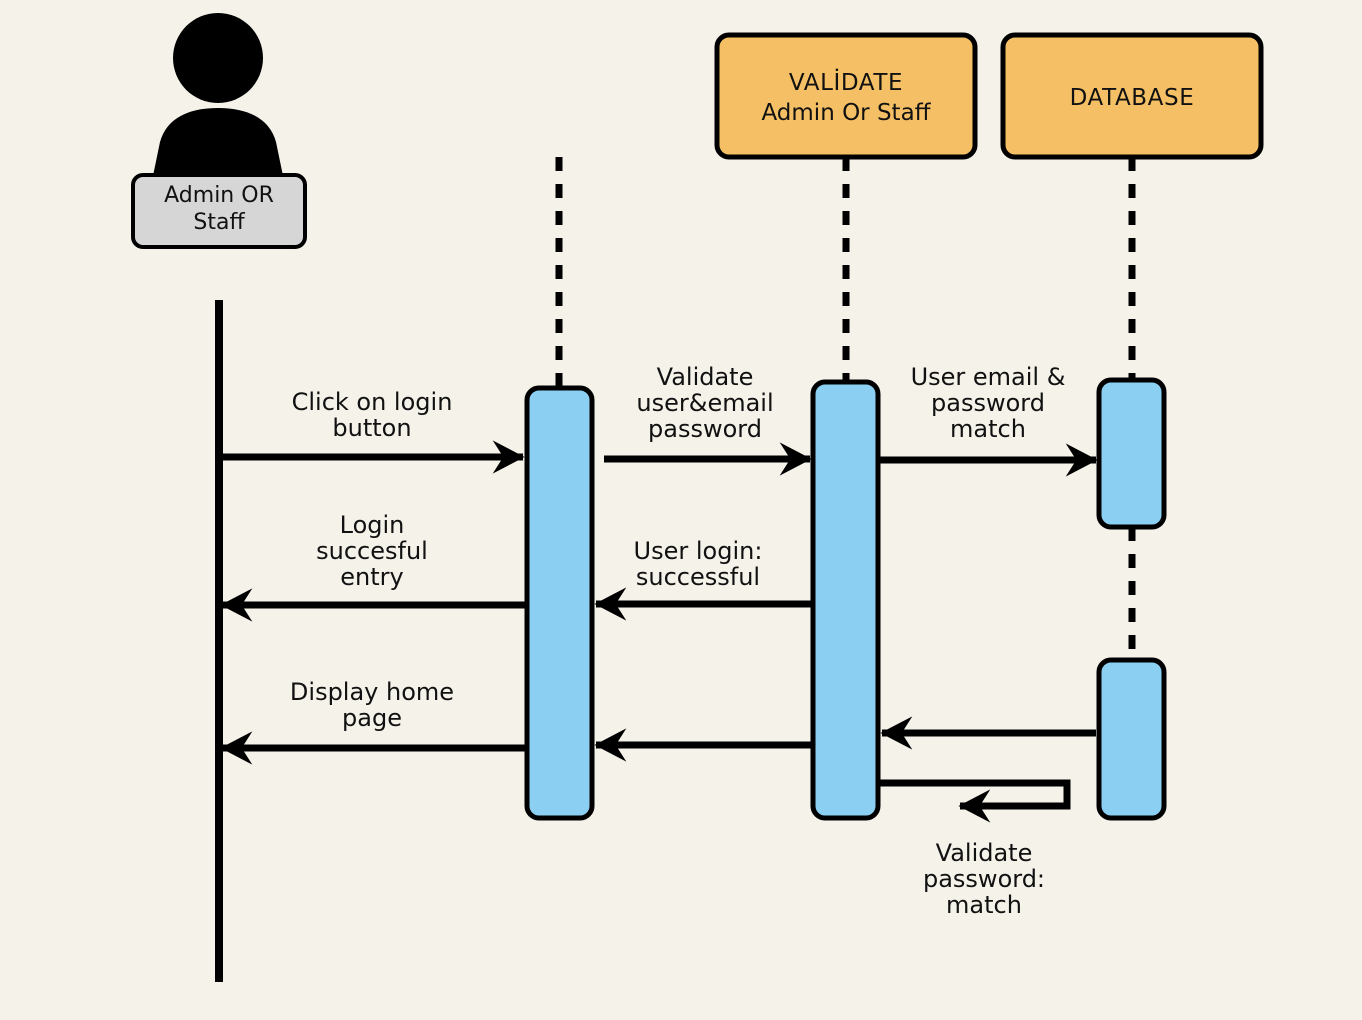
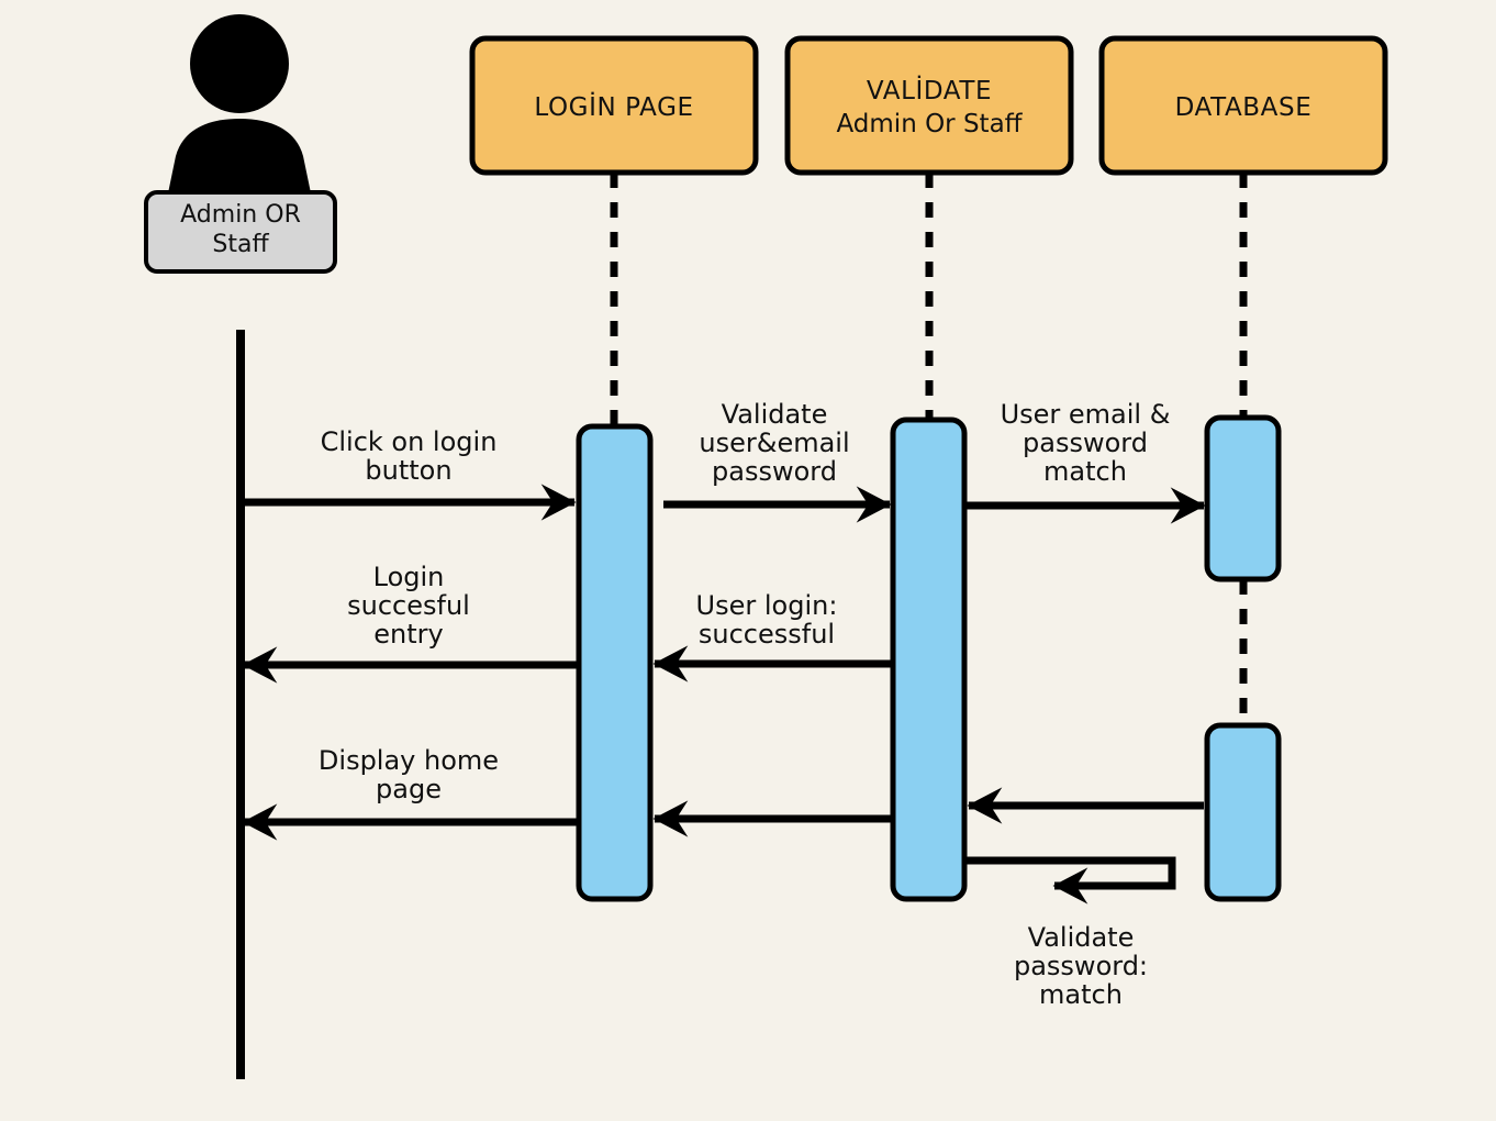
  Admin OR
  Staff
+ LOGİN PAGE
  VALİDATE
  Admin Or Staff
  DATABASE
  Click on login
  button
  Validate
  user&email
  password
  User email &
  password
  match
  Login
  succesful
  entry
  User login:
  successful
  Display home
  page
  Validate
  password:
  match
